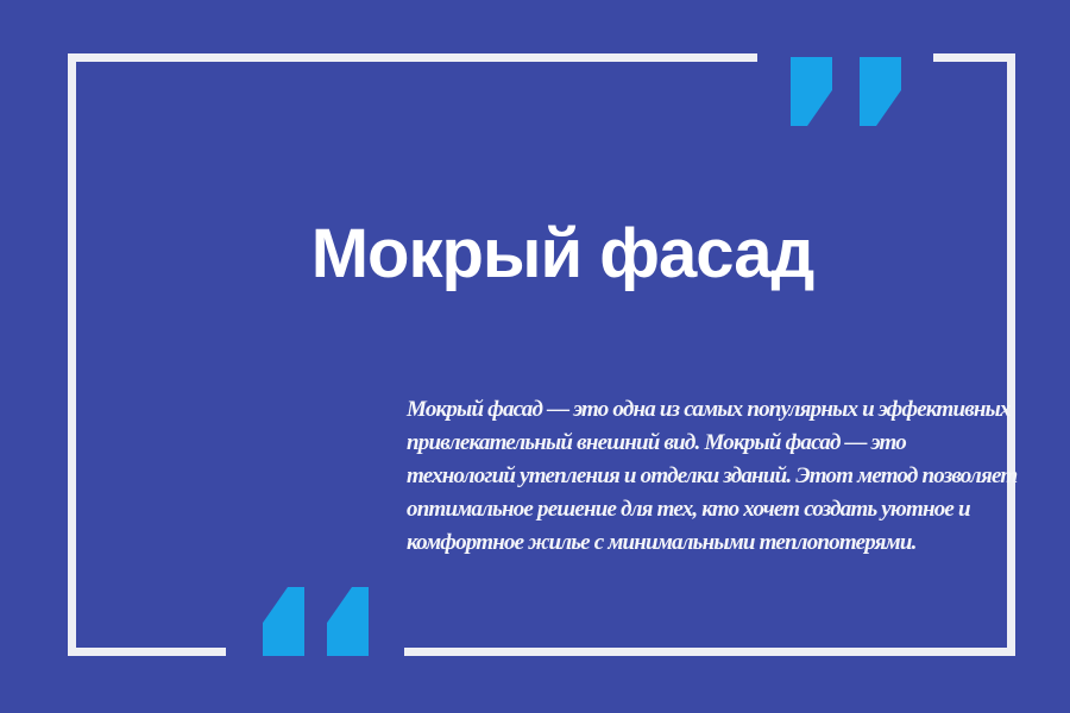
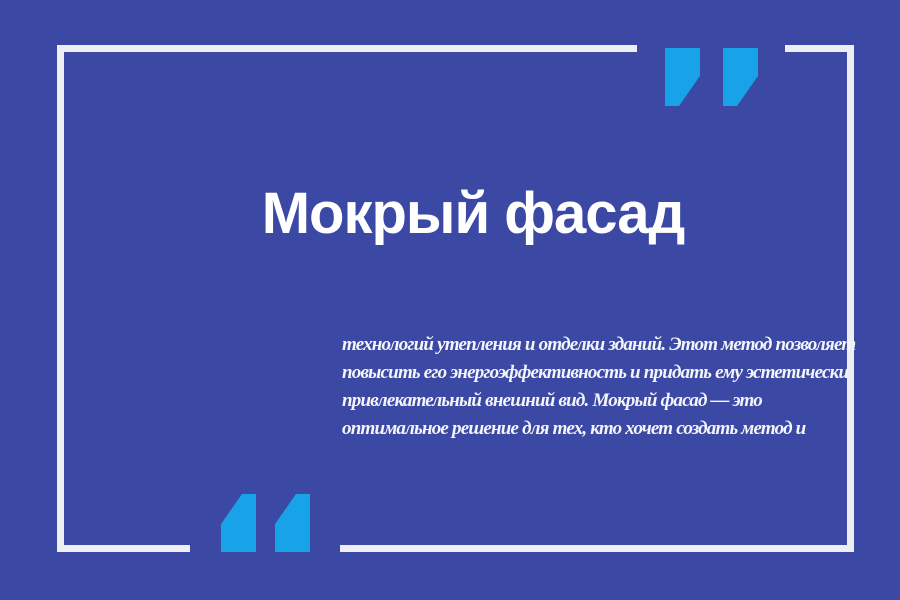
  Мокрый фасад
- Мокрый фасад — это одна из самых популярных и эффективных
- привлекательный внешний вид. Мокрый фасад — это
+ технологий утепления и отделки зданий. Этот метод позволяет
+ повысить его энергоэффективность и придать ему эстетически
- технологий утепления и отделки зданий. Этот метод позволяет
+ привлекательный внешний вид. Мокрый фасад — это
- оптимальное решение для тех, кто хочет создать уютное и
+ оптимальное решение для тех, кто хочет создать метод и
- комфортное жилье с минимальными теплопотерями.
